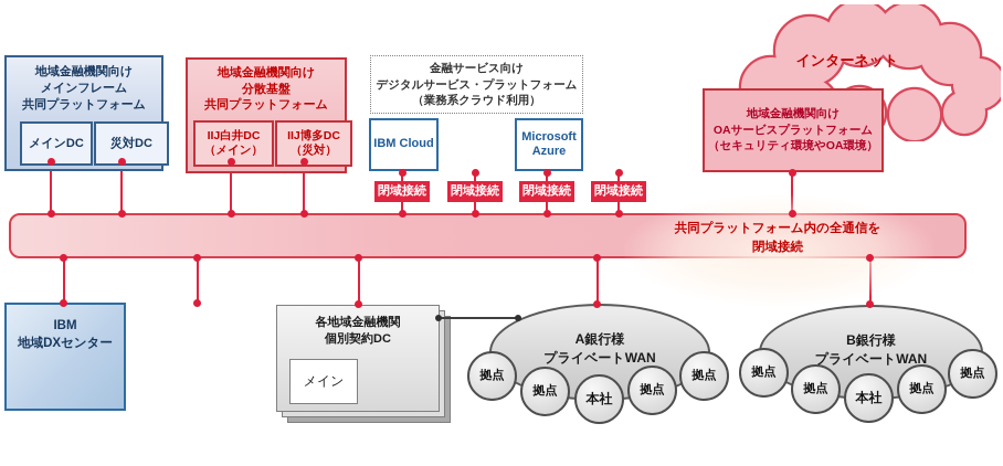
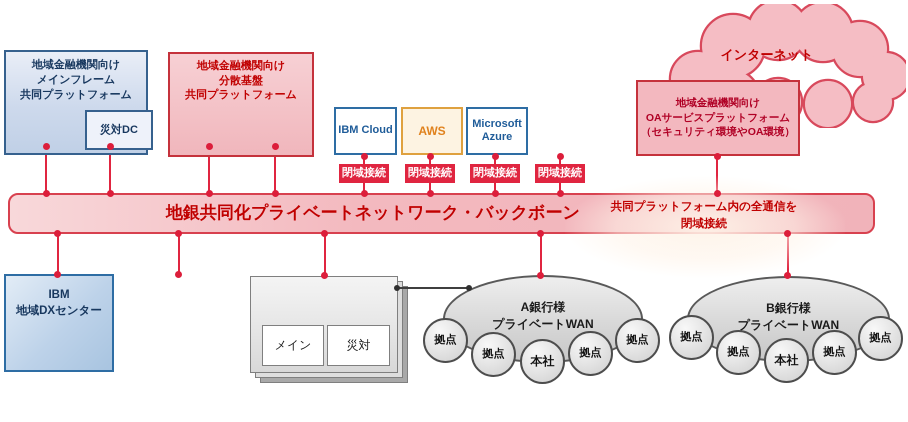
  インターネット
  地域金融機関向け
  メインフレーム
  共同プラットフォーム
- メインDC
  災対DC
  地域金融機関向け
  分散基盤
  共同プラットフォーム
- IIJ白井DC
- （メイン）
- IIJ博多DC
- （災対）
- 金融サービス向け
- デジタルサービス・プラットフォーム
- （業務系クラウド利用）
  IBM Cloud
+ AWS
  Microsoft
  Azure
  閉域接続
  閉域接続
  閉域接続
  閉域接続
  地域金融機関向け
  OAサービスプラットフォーム
  （セキュリティ環境やOA環境）
+ 地銀共同化プライベートネットワーク・バックボーン
  共同プラットフォーム内の全通信を
  閉域接続
  IBM
  地域DXセンター
- 各地域金融機関
- 個別契約DC
  メイン
+ 災対
  A銀行様
  プライベートWAN
  拠点
  拠点
  本社
  拠点
  拠点
  B銀行様
  プライベートWAN
  拠点
  拠点
  本社
  拠点
  拠点
